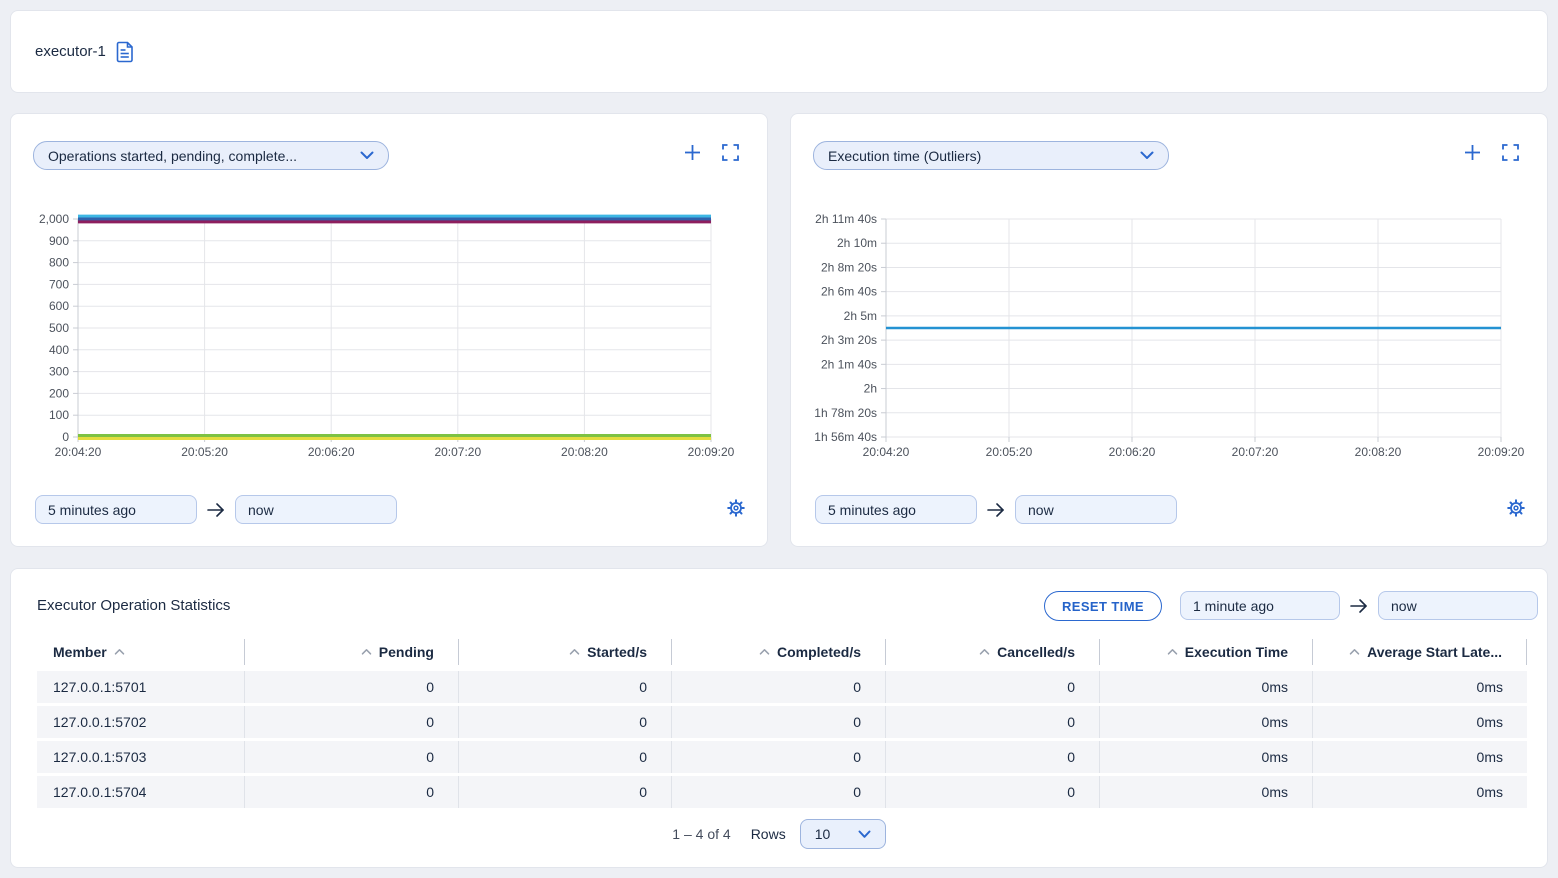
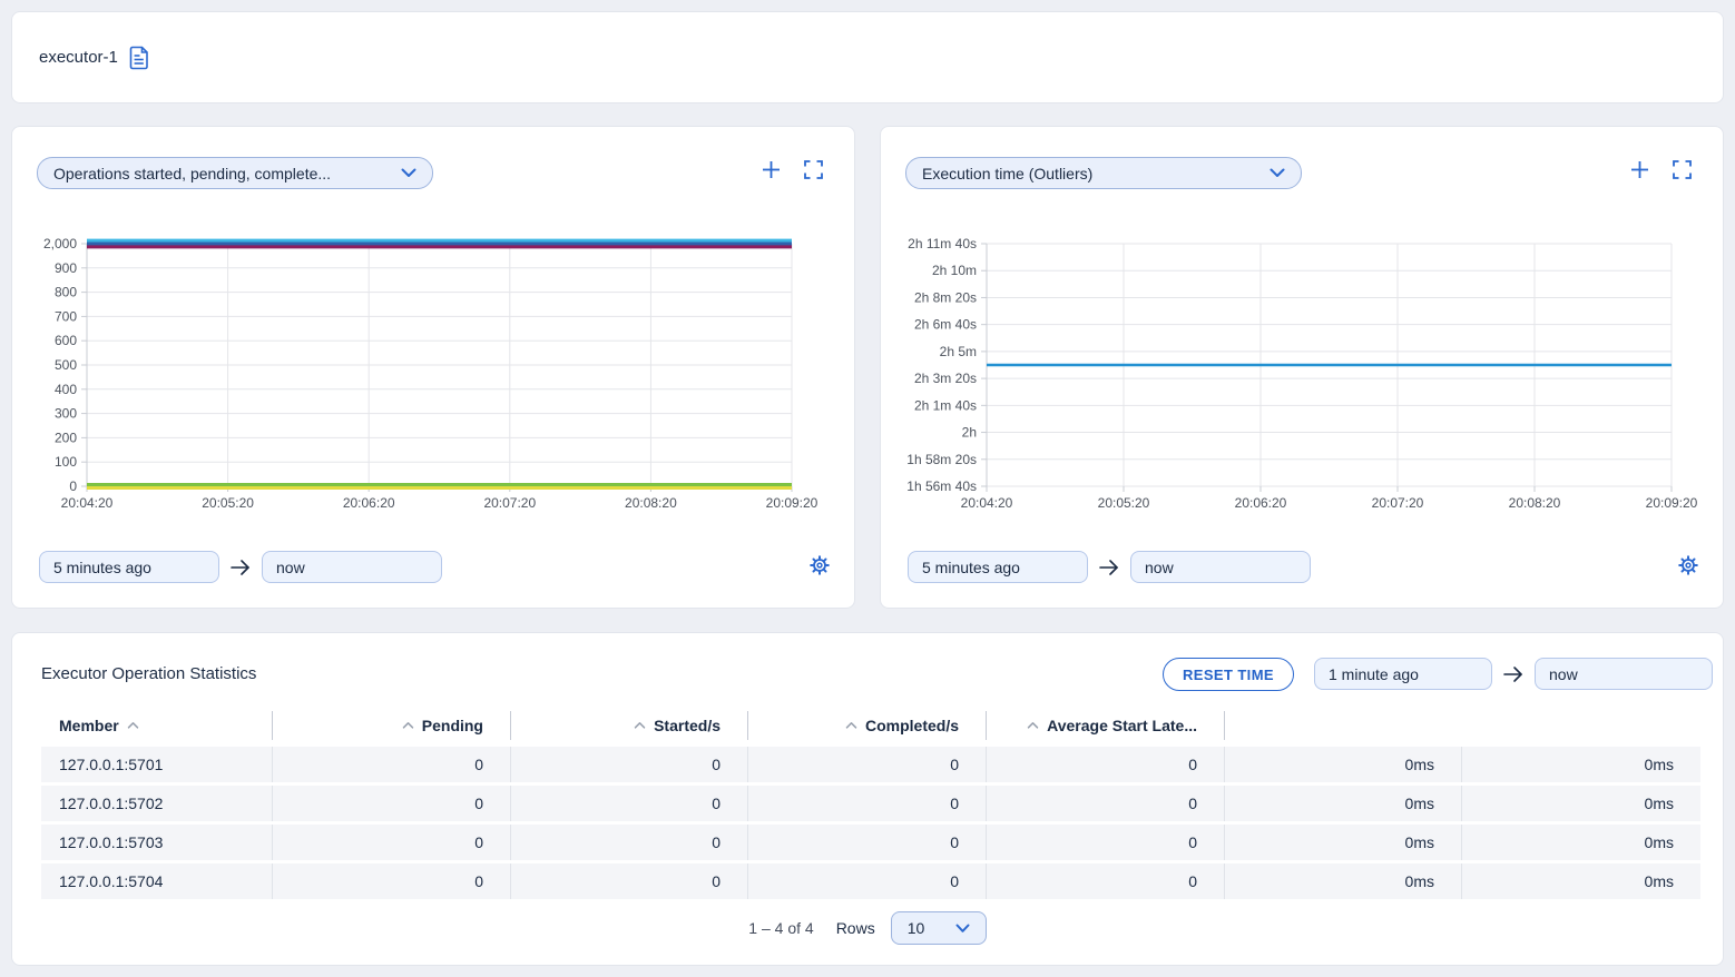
  executor-1
  Operations started, pending, complete...
  0
  100
  200
  300
  400
  500
  600
  700
  800
  900
  2,000
  20:04:20
  20:05:20
  20:06:20
  20:07:20
  20:08:20
  20:09:20
  5 minutes ago
  now
  Execution time (Outliers)
  1h 56m 40s
- 1h 78m 20s
+ 1h 58m 20s
  2h
  2h 1m 40s
  2h 3m 20s
  2h 5m
  2h 6m 40s
  2h 8m 20s
  2h 10m
  2h 11m 40s
  20:04:20
  20:05:20
  20:06:20
  20:07:20
  20:08:20
  20:09:20
  5 minutes ago
  now
  Executor Operation Statistics
  RESET TIME
  1 minute ago
  now
  Member
  Pending
  Started/s
  Completed/s
- Cancelled/s
- Execution Time
  Average Start Late...
  127.0.0.1:5701
  0
  0
  0
  0
  0ms
  0ms
  127.0.0.1:5702
  0
  0
  0
  0
  0ms
  0ms
  127.0.0.1:5703
  0
  0
  0
  0
  0ms
  0ms
  127.0.0.1:5704
  0
  0
  0
  0
  0ms
  0ms
  1 – 4 of 4
  Rows
  10
